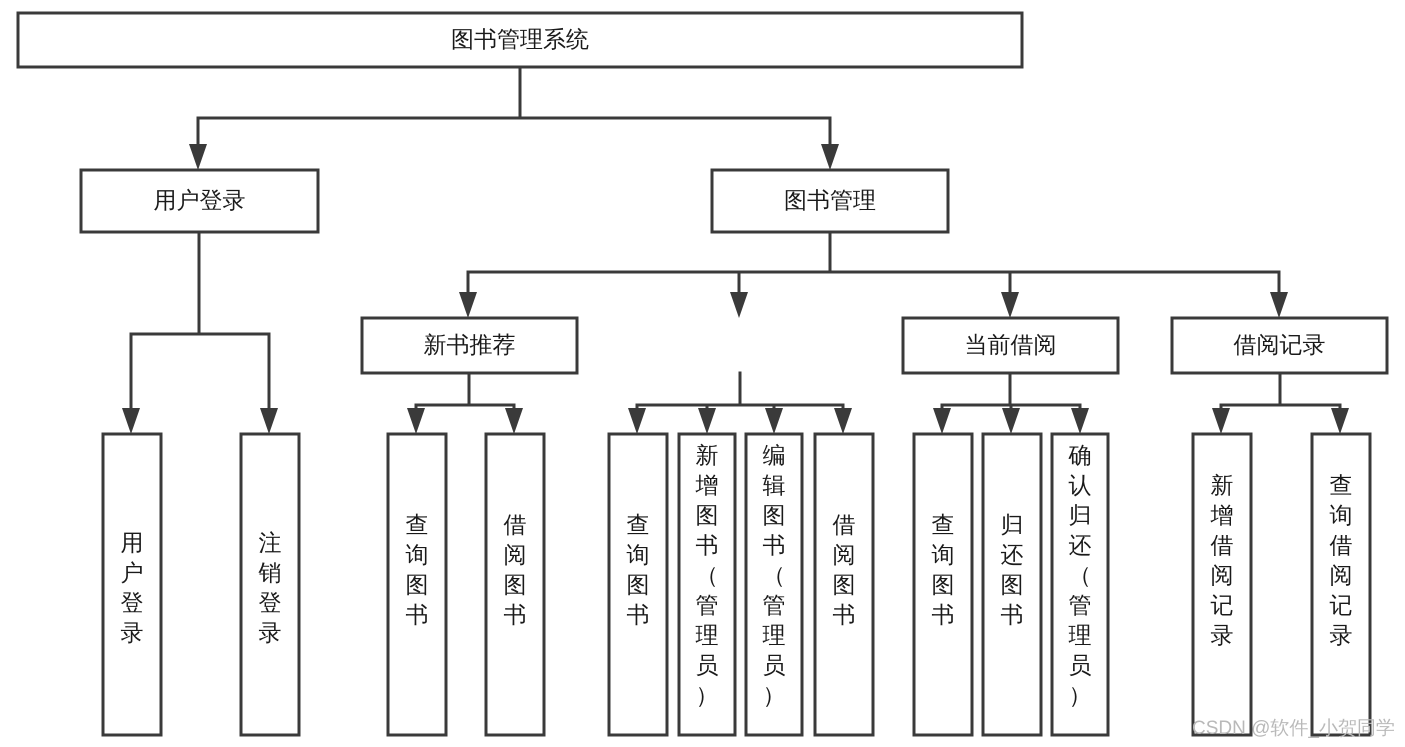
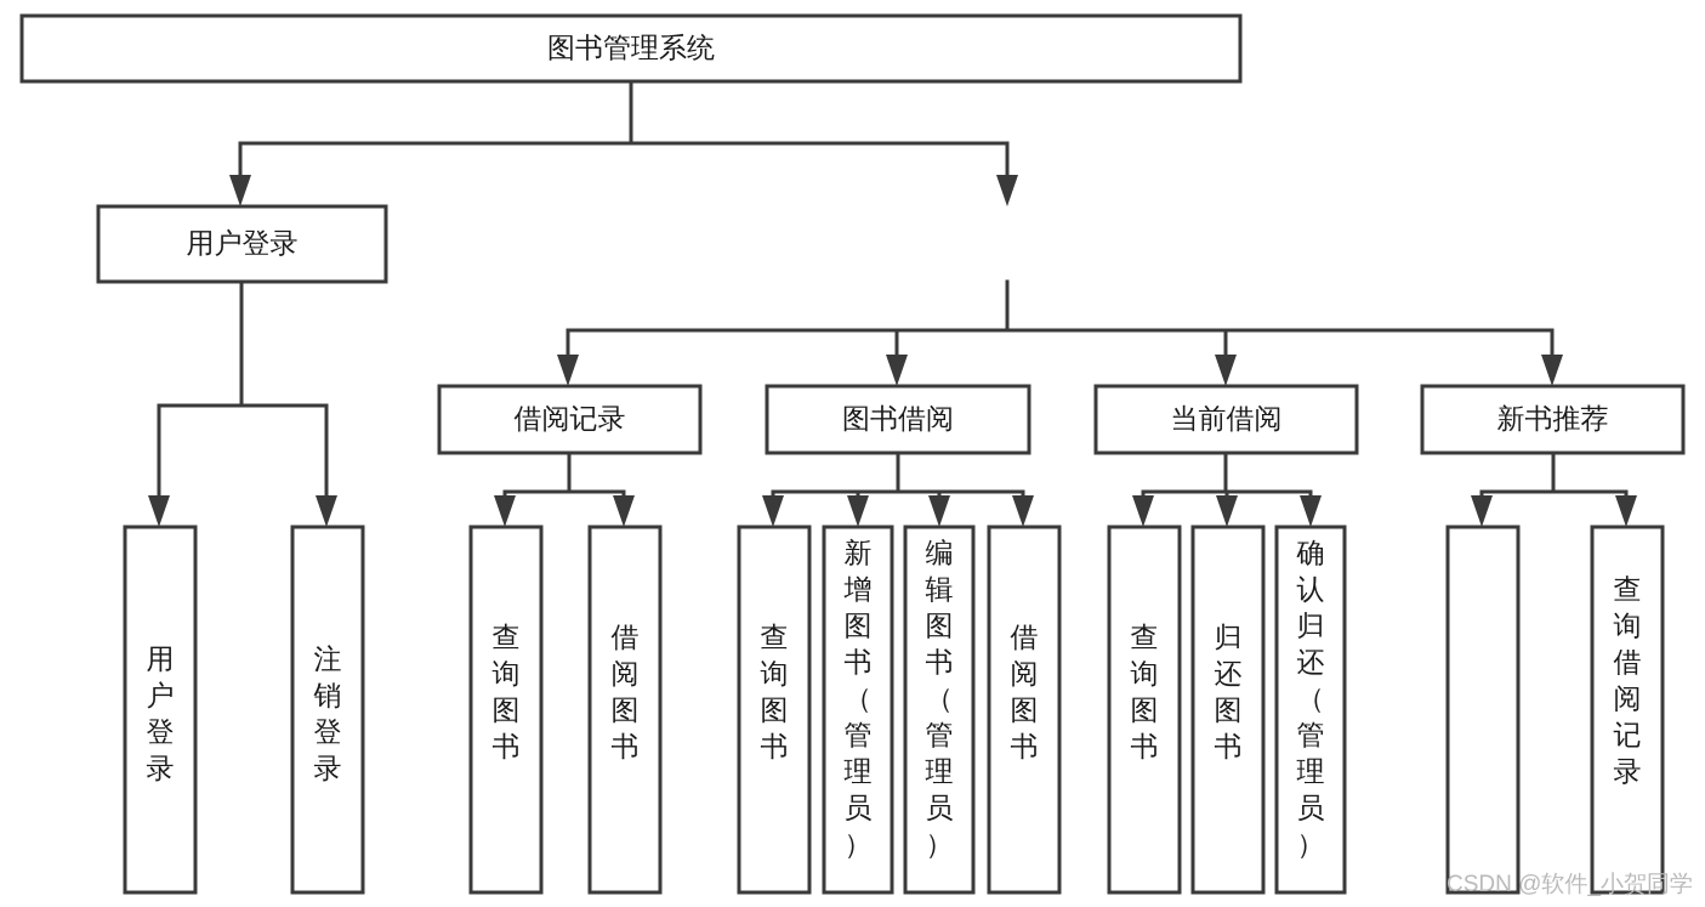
  图书管理系统
  用户登录
- 图书管理
- 新书推荐
+ 借阅记录
+ 图书借阅
  当前借阅
- 借阅记录
+ 新书推荐
  用户登录
  注销登录
  查询图书
  借阅图书
  查询图书
  新增图书（管理员）
  编辑图书（管理员）
  借阅图书
  查询图书
  归还图书
  确认归还（管理员）
- 新增借阅记录
  查询借阅记录
  CSDN @软件_小贺同学
